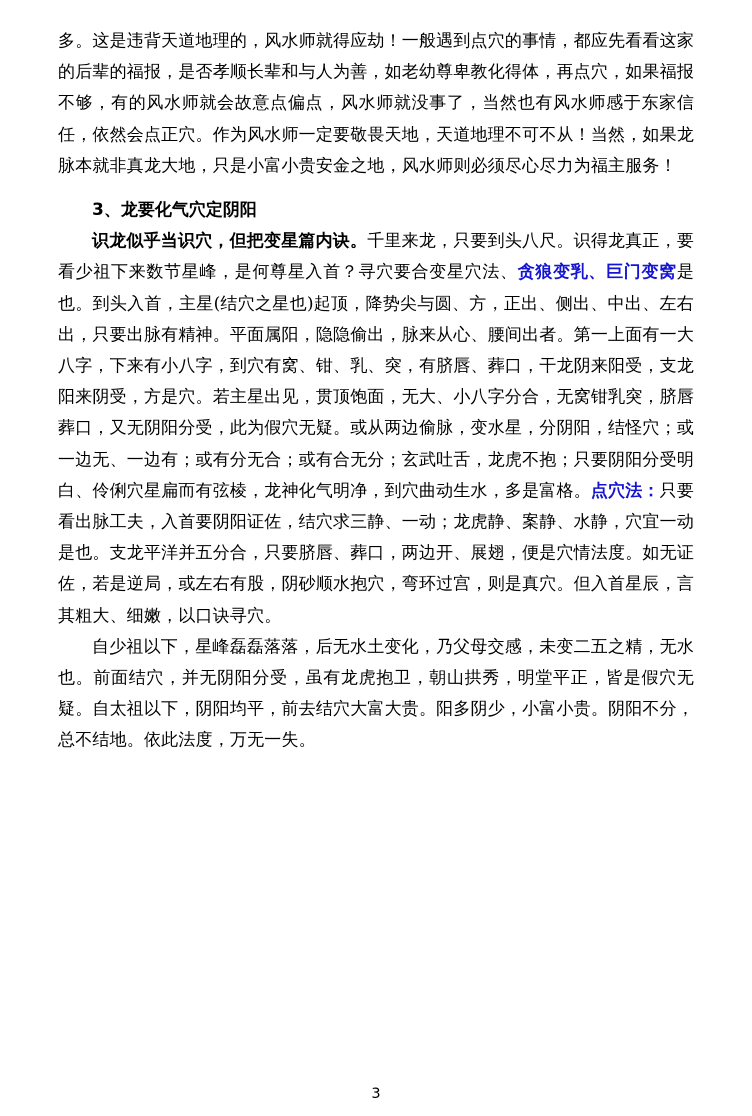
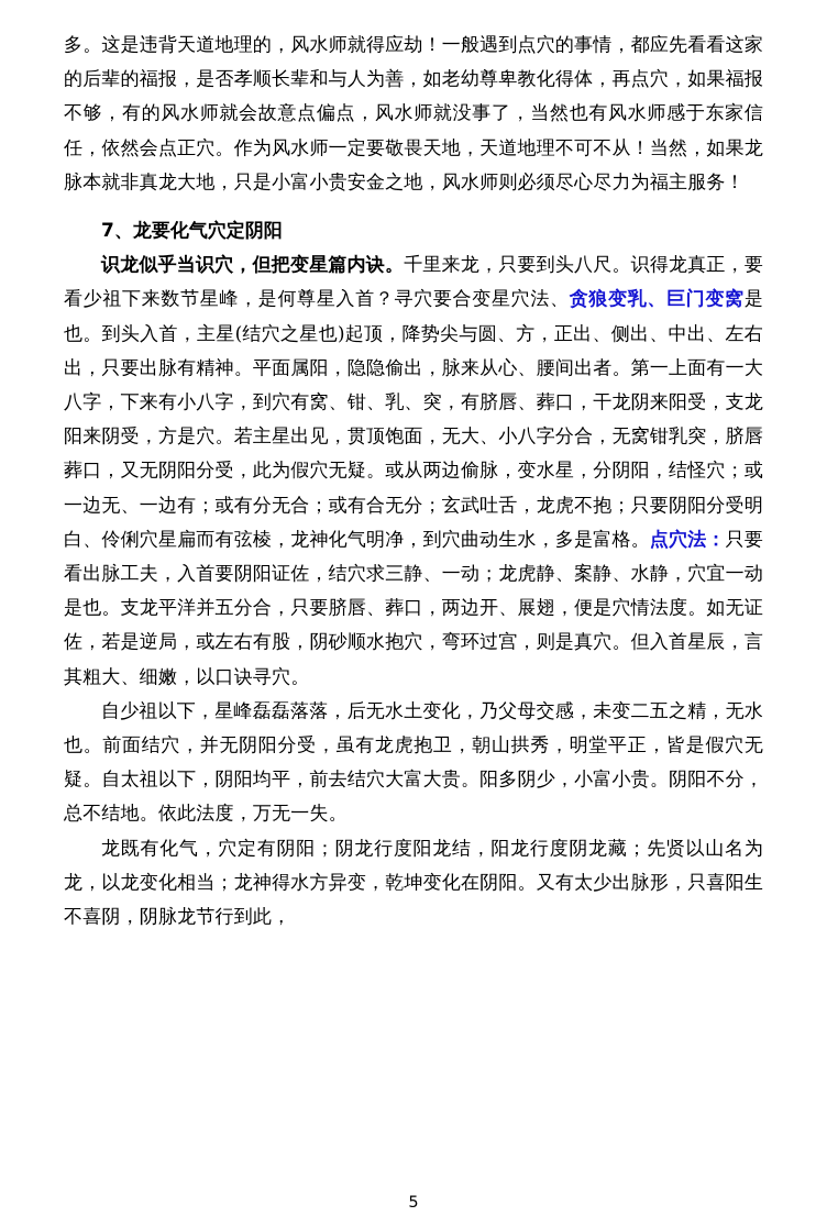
  多。这是违背天道地理的，风水师就得应劫！一般遇到点穴的事情，都应先看看这家的后辈的福报，是否孝顺长辈和与人为善，如老幼尊卑教化得体，再点穴，如果福报不够，有的风水师就会故意点偏点，风水师就没事了，当然也有风水师感于东家信任，依然会点正穴。作为风水师一定要敬畏天地，天道地理不可不从！当然，如果龙脉本就非真龙大地，只是小富小贵安金之地，风水师则必须尽心尽力为福主服务！
- 3、龙要化气穴定阴阳
+ 7、龙要化气穴定阴阳
  识龙似乎当识穴，但把变星篇内诀。千里来龙，只要到头八尺。识得龙真正，要看少祖下来数节星峰，是何尊星入首？寻穴要合变星穴法、贪狼变乳、巨门变窝是也。到头入首，主星(结穴之星也)起顶，降势尖与圆、方，正出、侧出、中出、左右出，只要出脉有精神。平面属阳，隐隐偷出，脉来从心、腰间出者。第一上面有一大八字，下来有小八字，到穴有窝、钳、乳、突，有脐唇、葬口，干龙阴来阳受，支龙阳来阴受，方是穴。若主星出见，贯顶饱面，无大、小八字分合，无窝钳乳突，脐唇葬口，又无阴阳分受，此为假穴无疑。或从两边偷脉，变水星，分阴阳，结怪穴；或一边无、一边有；或有分无合；或有合无分；玄武吐舌，龙虎不抱；只要阴阳分受明白、伶俐穴星扁而有弦棱，龙神化气明净，到穴曲动生水，多是富格。点穴法：只要看出脉工夫，入首要阴阳证佐，结穴求三静、一动；龙虎静、案静、水静，穴宜一动是也。支龙平洋并五分合，只要脐唇、葬口，两边开、展翅，便是穴情法度。如无证佐，若是逆局，或左右有股，阴砂顺水抱穴，弯环过宫，则是真穴。但入首星辰，言其粗大、细嫩，以口诀寻穴。
  自少祖以下，星峰磊磊落落，后无水土变化，乃父母交感，未变二五之精，无水也。前面结穴，并无阴阳分受，虽有龙虎抱卫，朝山拱秀，明堂平正，皆是假穴无疑。自太祖以下，阴阳均平，前去结穴大富大贵。阳多阴少，小富小贵。阴阳不分，总不结地。依此法度，万无一失。
+ 龙既有化气，穴定有阴阳；阴龙行度阳龙结，阳龙行度阴龙藏；先贤以山名为龙，以龙变化相当；龙神得水方异变，乾坤变化在阴阳。又有太少出脉形，只喜阳生不喜阴，阴脉龙节行到此，
- 3
+ 5
